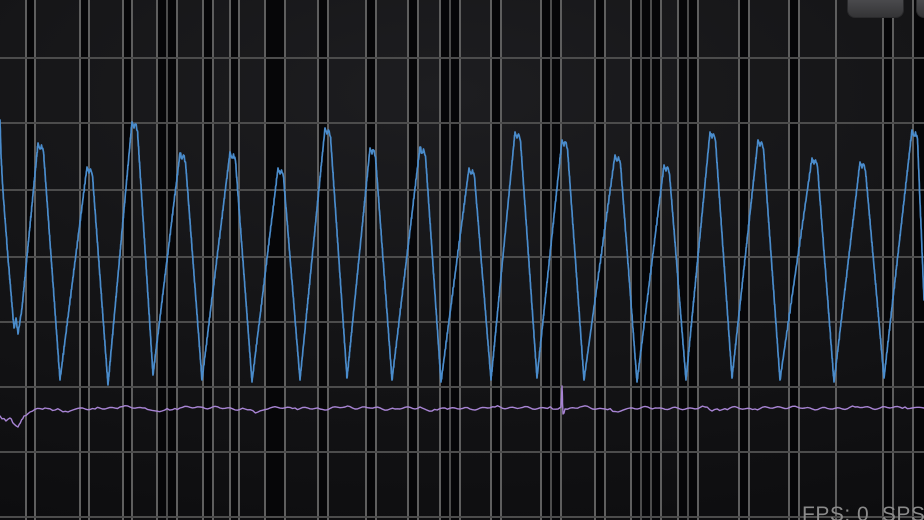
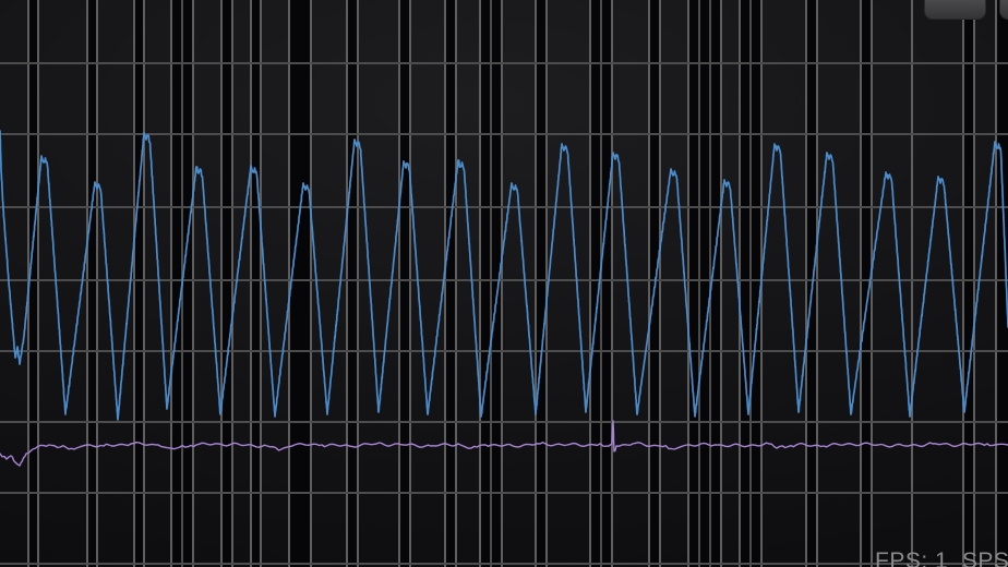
- FPS: 0 SPS
+ FPS: 1 SPS
